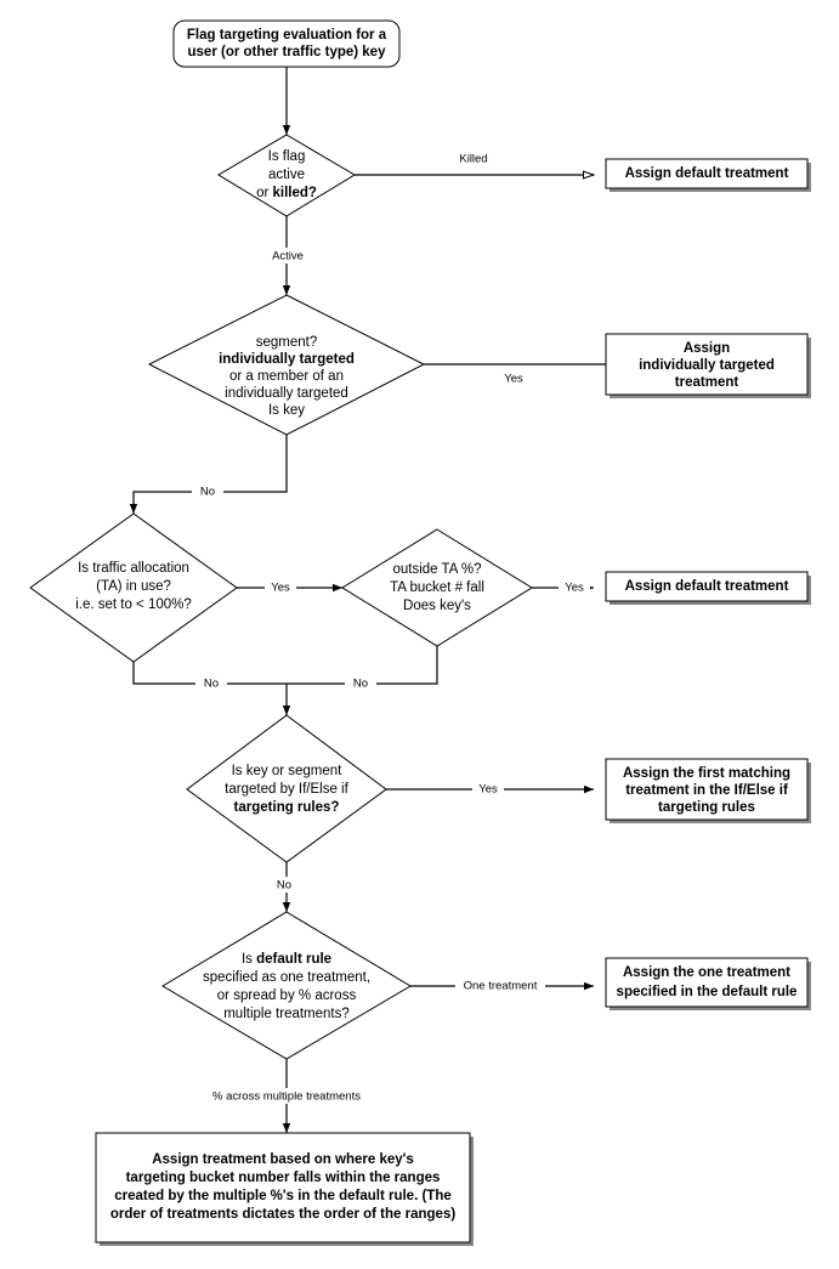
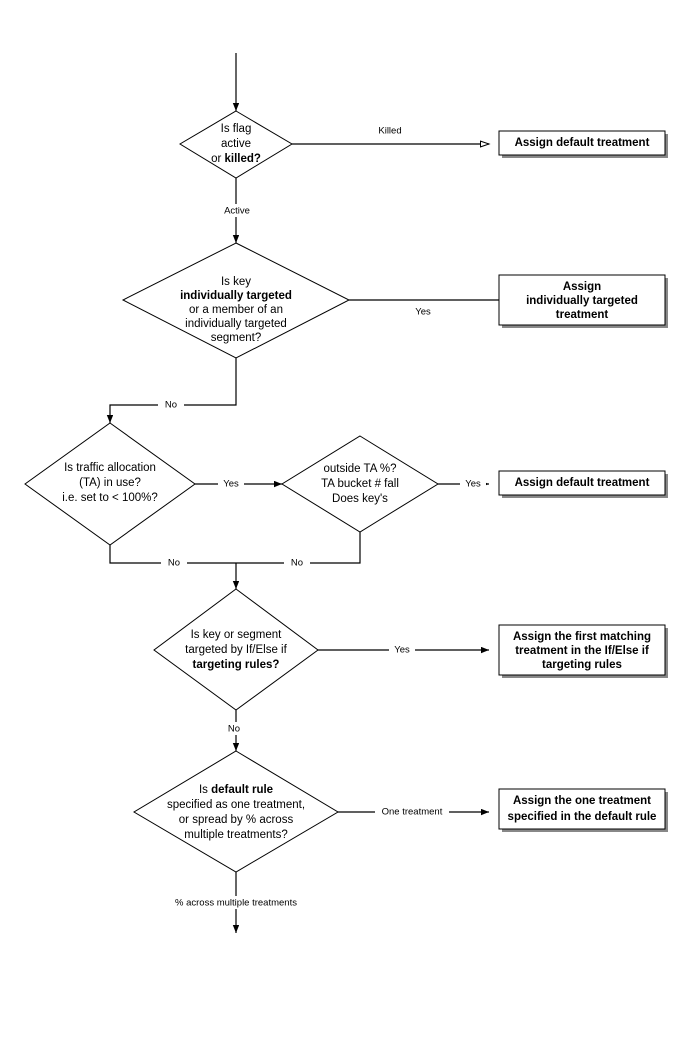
  Killed
  Active
  Yes
  No
  Yes
  Yes
  No
  No
  Yes
  No
  One treatment
  % across multiple treatments
- Flag targeting evaluation for a
- user (or other traffic type) key
  Is flag
  active
  or killed?
  Assign default treatment
- segment?
+ Is key
  individually targeted
  or a member of an
  individually targeted
- Is key
+ segment?
  Assign
  individually targeted
  treatment
  Is traffic allocation
  (TA) in use?
  i.e. set to < 100%?
  outside TA %?
  TA bucket # fall
  Does key's
  Assign default treatment
  Is key or segment
  targeted by If/Else if
  targeting rules?
  Assign the first matching
  treatment in the If/Else if
  targeting rules
  Is default rule
  specified as one treatment,
  or spread by % across
  multiple treatments?
  Assign the one treatment
  specified in the default rule
- Assign treatment based on where key's
- targeting bucket number falls within the ranges
- created by the multiple %'s in the default rule. (The
- order of treatments dictates the order of the ranges)
